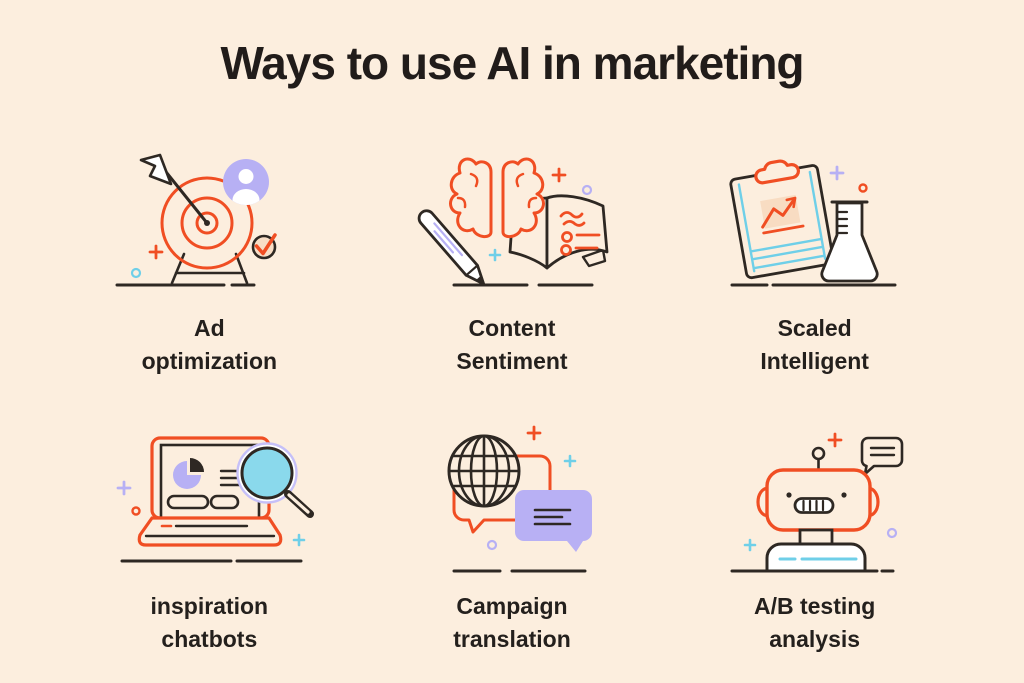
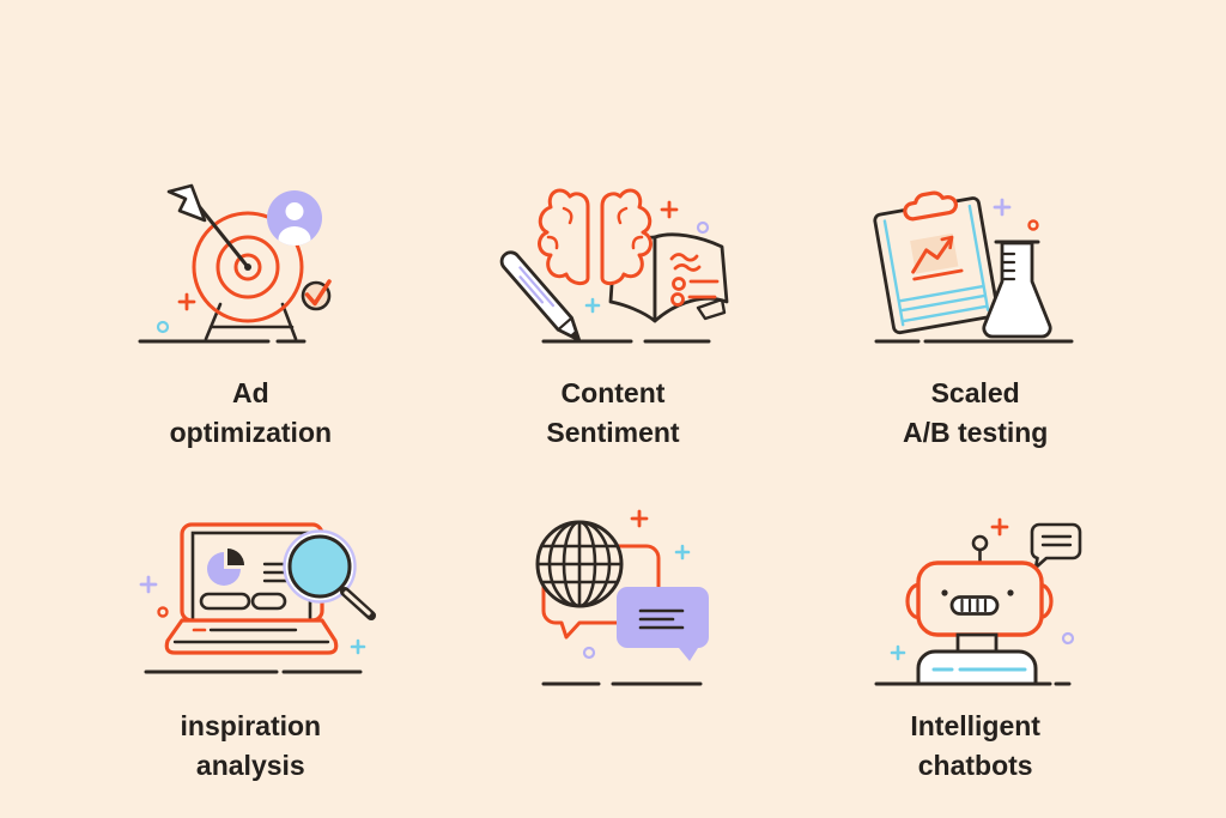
- Ways to use AI in marketing
  Ad
  optimization
  Content
  Sentiment
  Scaled
- Intelligent
+ A/B testing
  inspiration
- chatbots
+ analysis
- Campaign
- translation
- A/B testing
+ Intelligent
- analysis
+ chatbots
